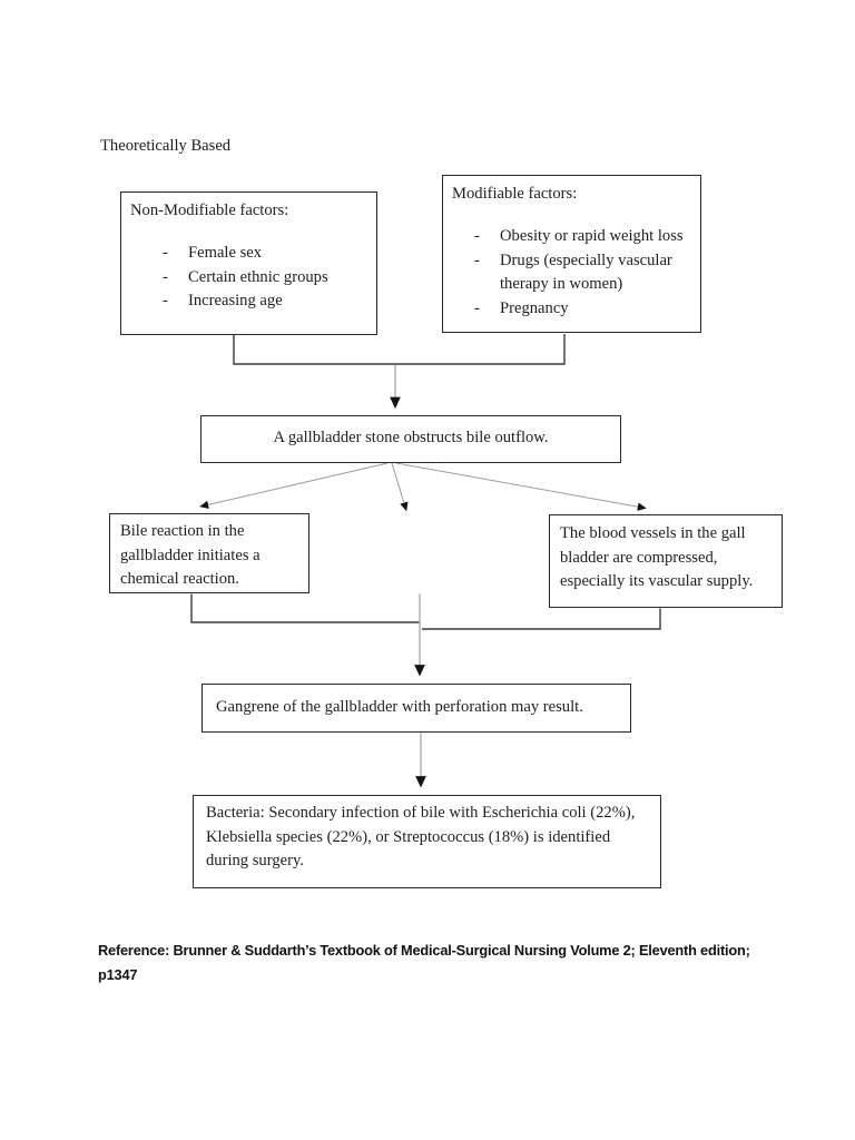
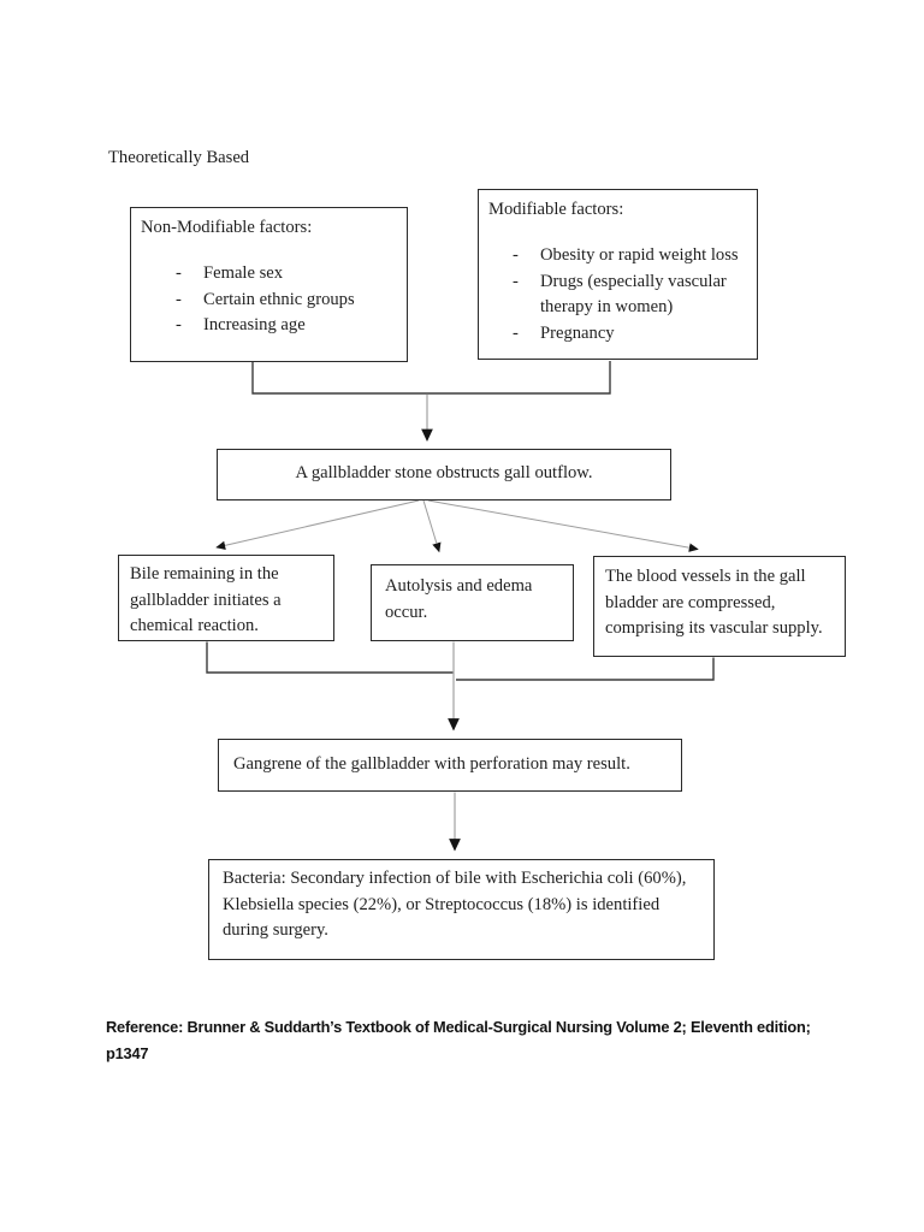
  Theoretically Based
  Non-Modifiable factors:
  -
  Female sex
  -
  Certain ethnic groups
  -
  Increasing age
  Modifiable factors:
  -
  Obesity or rapid weight loss
  -
  Drugs (especially vascular therapy in women)
  -
  Pregnancy
- A gallbladder stone obstructs bile outflow.
+ A gallbladder stone obstructs gall outflow.
- Bile reaction in the gallbladder initiates a chemical reaction.
+ Bile remaining in the gallbladder initiates a chemical reaction.
+ Autolysis and edema occur.
- The blood vessels in the gall bladder are compressed, especially its vascular supply.
+ The blood vessels in the gall bladder are compressed, comprising its vascular supply.
  Gangrene of the gallbladder with perforation may result.
- Bacteria: Secondary infection of bile with Escherichia coli (22%), Klebsiella species (22%), or Streptococcus (18%) is identified during surgery.
+ Bacteria: Secondary infection of bile with Escherichia coli (60%), Klebsiella species (22%), or Streptococcus (18%) is identified during surgery.
  Reference: Brunner & Suddarth’s Textbook of Medical-Surgical Nursing Volume 2; Eleventh edition;
  p1347
